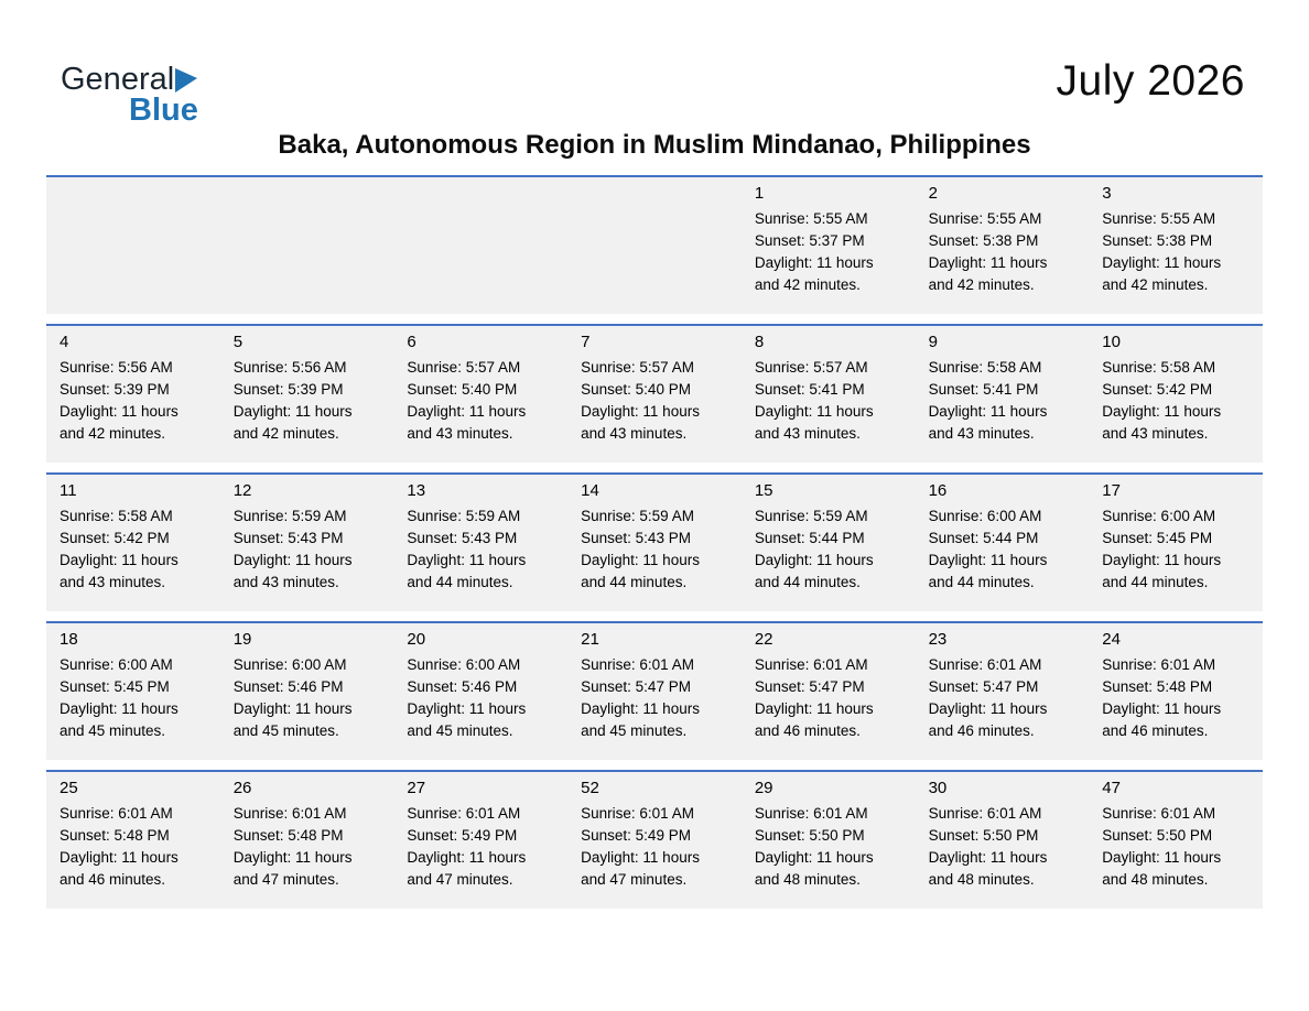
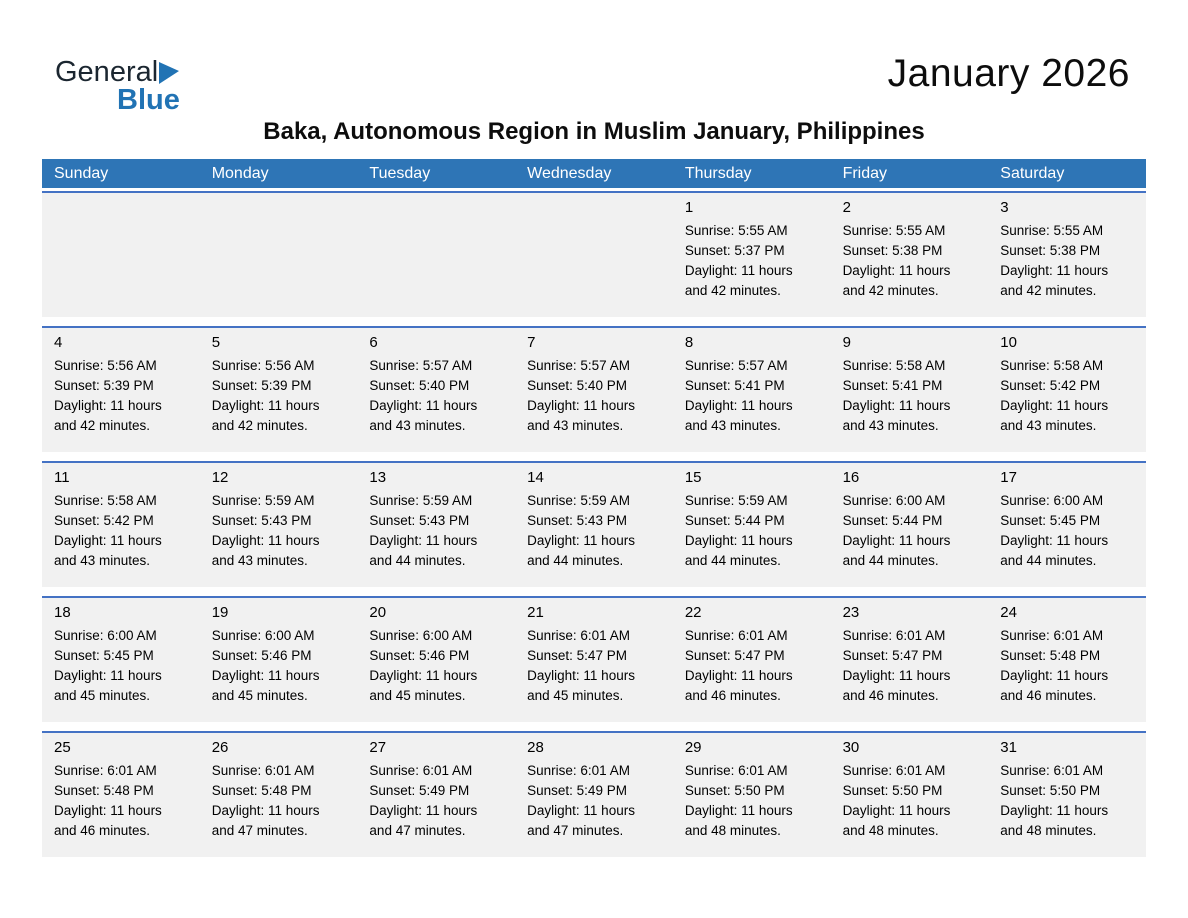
  General
  Blue
- July 2026
+ January 2026
- Baka, Autonomous Region in Muslim Mindanao, Philippines
+ Baka, Autonomous Region in Muslim January, Philippines
+ Sunday
+ Monday
+ Tuesday
+ Wednesday
+ Thursday
+ Friday
+ Saturday
  1
  Sunrise: 5:55 AM
  Sunset: 5:37 PM
  Daylight: 11 hours and 42 minutes.
  2
  Sunrise: 5:55 AM
  Sunset: 5:38 PM
  Daylight: 11 hours and 42 minutes.
  3
  Sunrise: 5:55 AM
  Sunset: 5:38 PM
  Daylight: 11 hours and 42 minutes.
  4
  Sunrise: 5:56 AM
  Sunset: 5:39 PM
  Daylight: 11 hours and 42 minutes.
  5
  Sunrise: 5:56 AM
  Sunset: 5:39 PM
  Daylight: 11 hours and 42 minutes.
  6
  Sunrise: 5:57 AM
  Sunset: 5:40 PM
  Daylight: 11 hours and 43 minutes.
  7
  Sunrise: 5:57 AM
  Sunset: 5:40 PM
  Daylight: 11 hours and 43 minutes.
  8
  Sunrise: 5:57 AM
  Sunset: 5:41 PM
  Daylight: 11 hours and 43 minutes.
  9
  Sunrise: 5:58 AM
  Sunset: 5:41 PM
  Daylight: 11 hours and 43 minutes.
  10
  Sunrise: 5:58 AM
  Sunset: 5:42 PM
  Daylight: 11 hours and 43 minutes.
  11
  Sunrise: 5:58 AM
  Sunset: 5:42 PM
  Daylight: 11 hours and 43 minutes.
  12
  Sunrise: 5:59 AM
  Sunset: 5:43 PM
  Daylight: 11 hours and 43 minutes.
  13
  Sunrise: 5:59 AM
  Sunset: 5:43 PM
  Daylight: 11 hours and 44 minutes.
  14
  Sunrise: 5:59 AM
  Sunset: 5:43 PM
  Daylight: 11 hours and 44 minutes.
  15
  Sunrise: 5:59 AM
  Sunset: 5:44 PM
  Daylight: 11 hours and 44 minutes.
  16
  Sunrise: 6:00 AM
  Sunset: 5:44 PM
  Daylight: 11 hours and 44 minutes.
  17
  Sunrise: 6:00 AM
  Sunset: 5:45 PM
  Daylight: 11 hours and 44 minutes.
  18
  Sunrise: 6:00 AM
  Sunset: 5:45 PM
  Daylight: 11 hours and 45 minutes.
  19
  Sunrise: 6:00 AM
  Sunset: 5:46 PM
  Daylight: 11 hours and 45 minutes.
  20
  Sunrise: 6:00 AM
  Sunset: 5:46 PM
  Daylight: 11 hours and 45 minutes.
  21
  Sunrise: 6:01 AM
  Sunset: 5:47 PM
  Daylight: 11 hours and 45 minutes.
  22
  Sunrise: 6:01 AM
  Sunset: 5:47 PM
  Daylight: 11 hours and 46 minutes.
  23
  Sunrise: 6:01 AM
  Sunset: 5:47 PM
  Daylight: 11 hours and 46 minutes.
  24
  Sunrise: 6:01 AM
  Sunset: 5:48 PM
  Daylight: 11 hours and 46 minutes.
  25
  Sunrise: 6:01 AM
  Sunset: 5:48 PM
  Daylight: 11 hours and 46 minutes.
  26
  Sunrise: 6:01 AM
  Sunset: 5:48 PM
  Daylight: 11 hours and 47 minutes.
  27
  Sunrise: 6:01 AM
  Sunset: 5:49 PM
  Daylight: 11 hours and 47 minutes.
- 52
+ 28
  Sunrise: 6:01 AM
  Sunset: 5:49 PM
  Daylight: 11 hours and 47 minutes.
  29
  Sunrise: 6:01 AM
  Sunset: 5:50 PM
  Daylight: 11 hours and 48 minutes.
  30
  Sunrise: 6:01 AM
  Sunset: 5:50 PM
  Daylight: 11 hours and 48 minutes.
- 47
+ 31
  Sunrise: 6:01 AM
  Sunset: 5:50 PM
  Daylight: 11 hours and 48 minutes.
